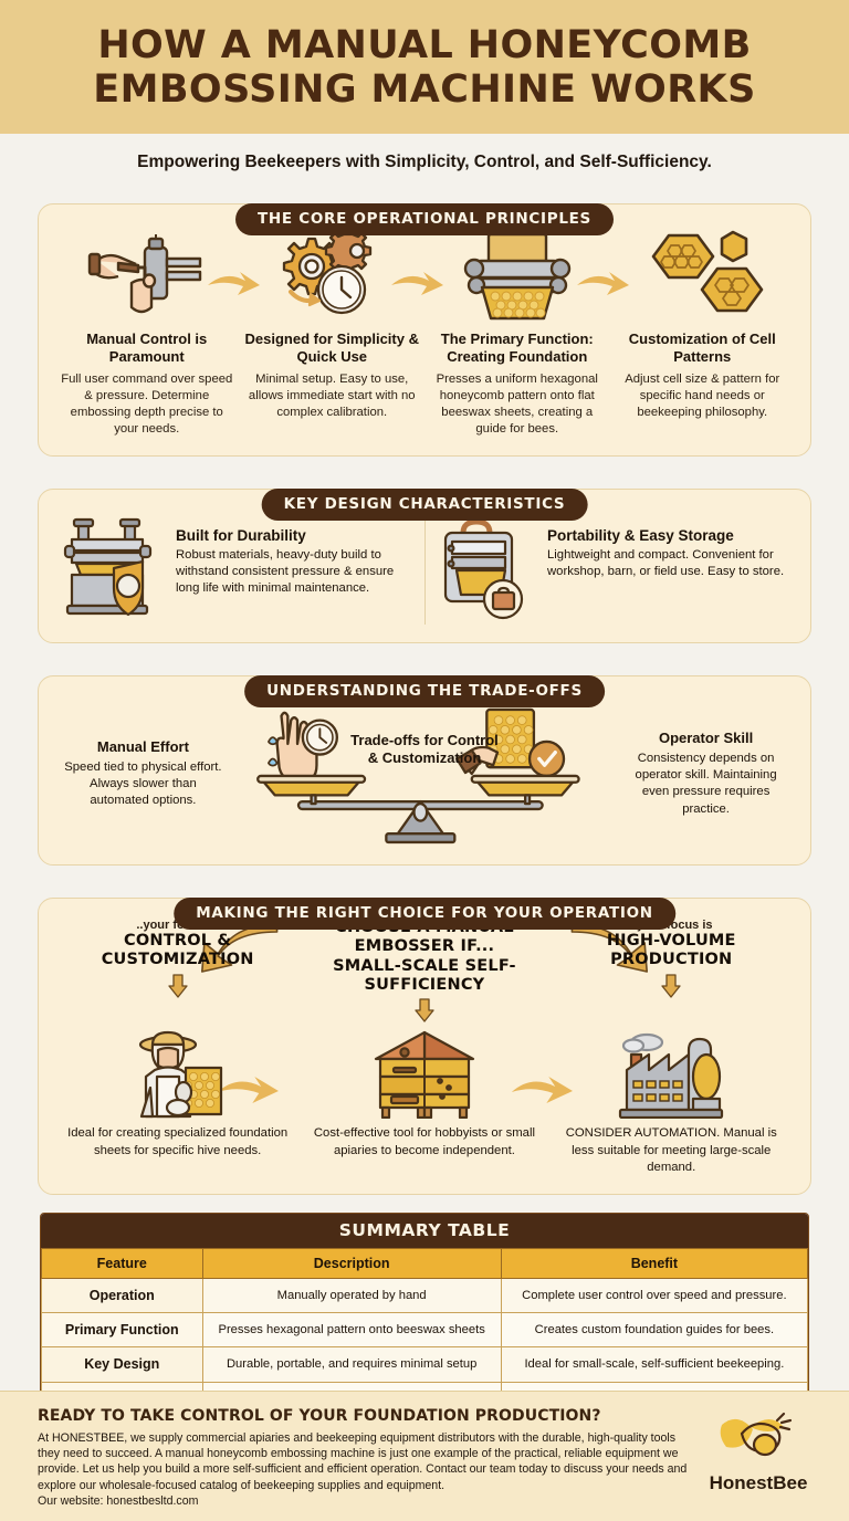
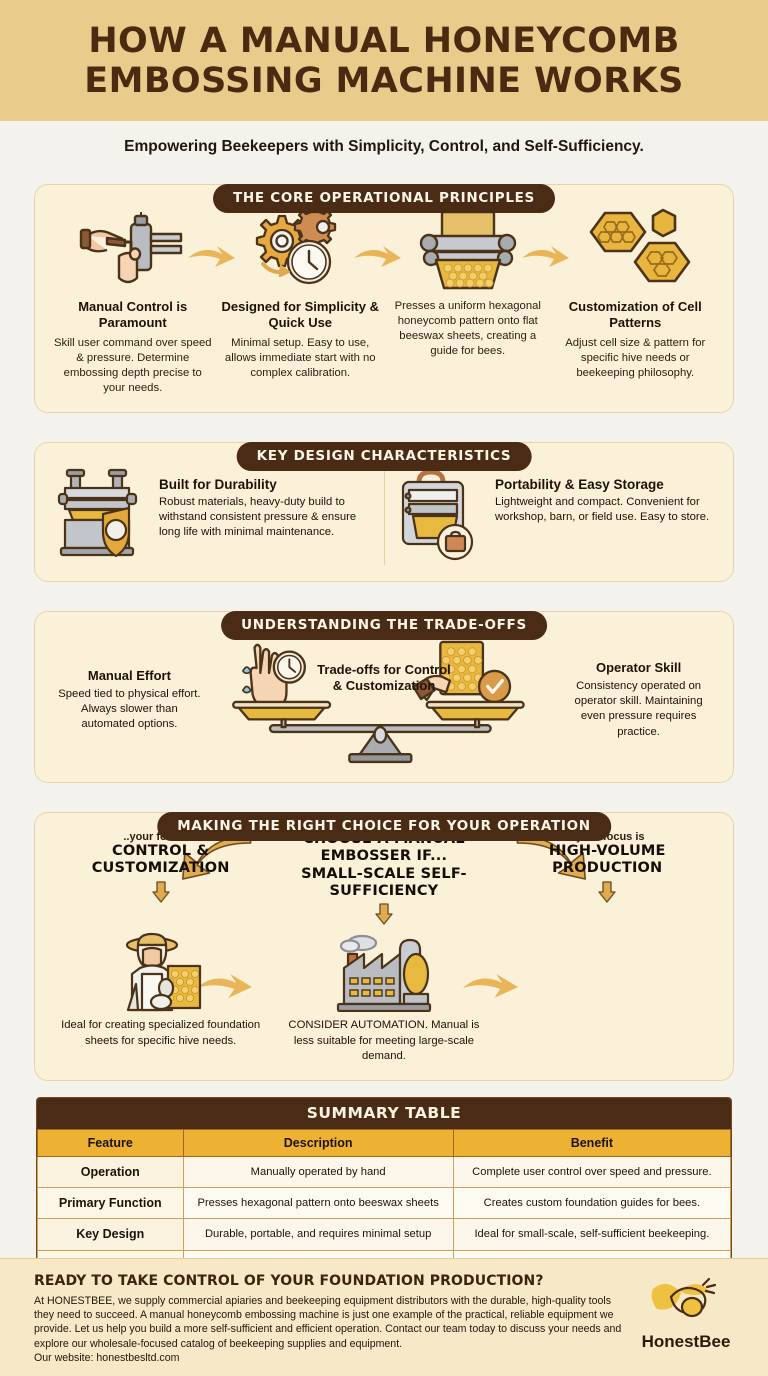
  HOW A MANUAL HONEYCOMB EMBOSSING MACHINE WORKS
  Empowering Beekeepers with Simplicity, Control, and Self-Sufficiency.
  THE CORE OPERATIONAL PRINCIPLES
  Manual Control is Paramount
- Full user command over speed & pressure. Determine embossing depth precise to your needs.
+ Skill user command over speed & pressure. Determine embossing depth precise to your needs.
  Designed for Simplicity & Quick Use
  Minimal setup. Easy to use, allows immediate start with no complex calibration.
- The Primary Function: Creating Foundation
  Presses a uniform hexagonal honeycomb pattern onto flat beeswax sheets, creating a guide for bees.
  Customization of Cell Patterns
- Adjust cell size & pattern for specific hand needs or beekeeping philosophy.
+ Adjust cell size & pattern for specific hive needs or beekeeping philosophy.
  KEY DESIGN CHARACTERISTICS
  Built for Durability
  Robust materials, heavy-duty build to withstand consistent pressure & ensure long life with minimal maintenance.
  Portability & Easy Storage
  Lightweight and compact. Convenient for workshop, barn, or field use. Easy to store.
  UNDERSTANDING THE TRADE-OFFS
  Manual Effort
  Speed tied to physical effort. Always slower than automated options.
  Trade-offs for Control & Customization
  Operator Skill
- Consistency depends on operator skill. Maintaining even pressure requires practice.
+ Consistency operated on operator skill. Maintaining even pressure requires practice.
  MAKING THE RIGHT CHOICE FOR YOUR OPERATION
  CONTROL & CUSTOMIZATION
  SMALL-SCALE SELF-SUFFICIENCY
  HIGH-VOLUME PRODUCTION
  Ideal for creating specialized foundation sheets for specific hive needs.
- Cost-effective tool for hobbyists or small apiaries to become independent.
  CONSIDER AUTOMATION. Manual is less suitable for meeting large-scale demand.
  SUMMARY TABLE
  Feature	Description	Benefit
  Operation	Manually operated by hand	Complete user control over speed and pressure.
  Primary Function	Presses hexagonal pattern onto beeswax sheets	Creates custom foundation guides for bees.
  Key Design	Durable, portable, and requires minimal setup	Ideal for small-scale, self-sufficient beekeeping.
  READY TO TAKE CONTROL OF YOUR FOUNDATION PRODUCTION?
  At HONESTBEE, we supply commercial apiaries and beekeeping equipment distributors with the durable, high-quality tools they need to succeed. A manual honeycomb embossing machine is just one example of the practical, reliable equipment we provide. Let us help you build a more self-sufficient and efficient operation. Contact our team today to discuss your needs and explore our wholesale-focused catalog of beekeeping supplies and equipment.
  Our website: honestbesltd.com
  HonestBee
